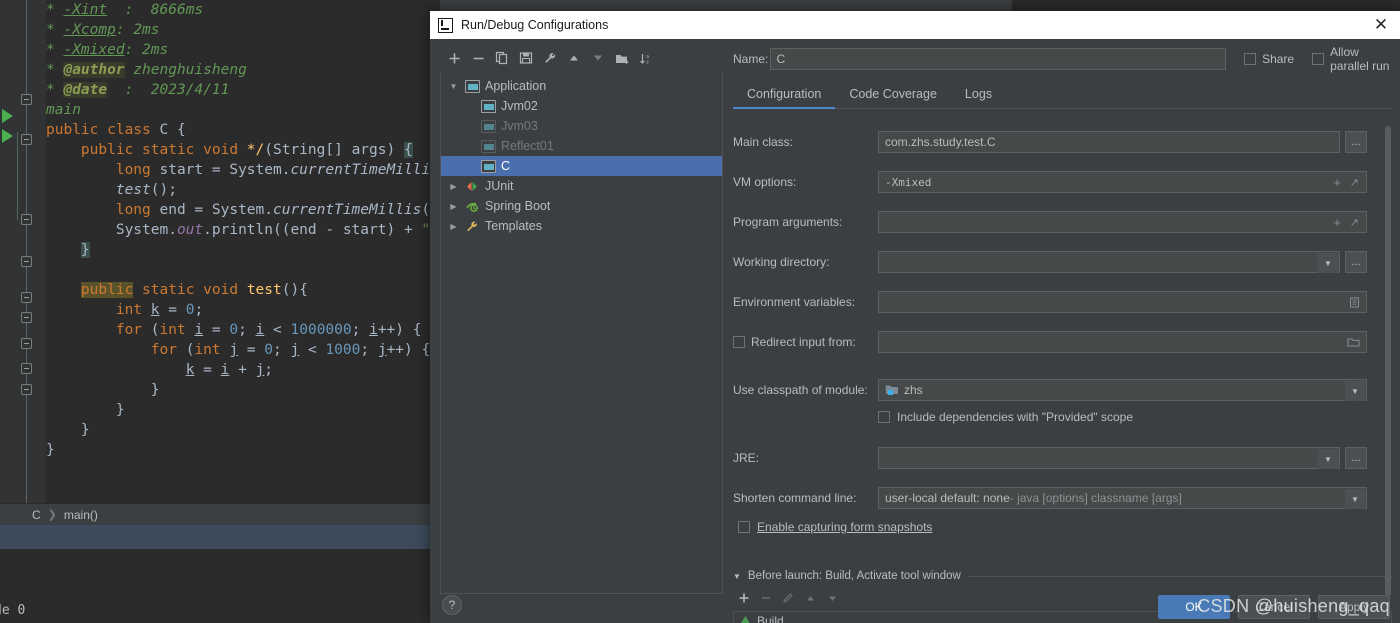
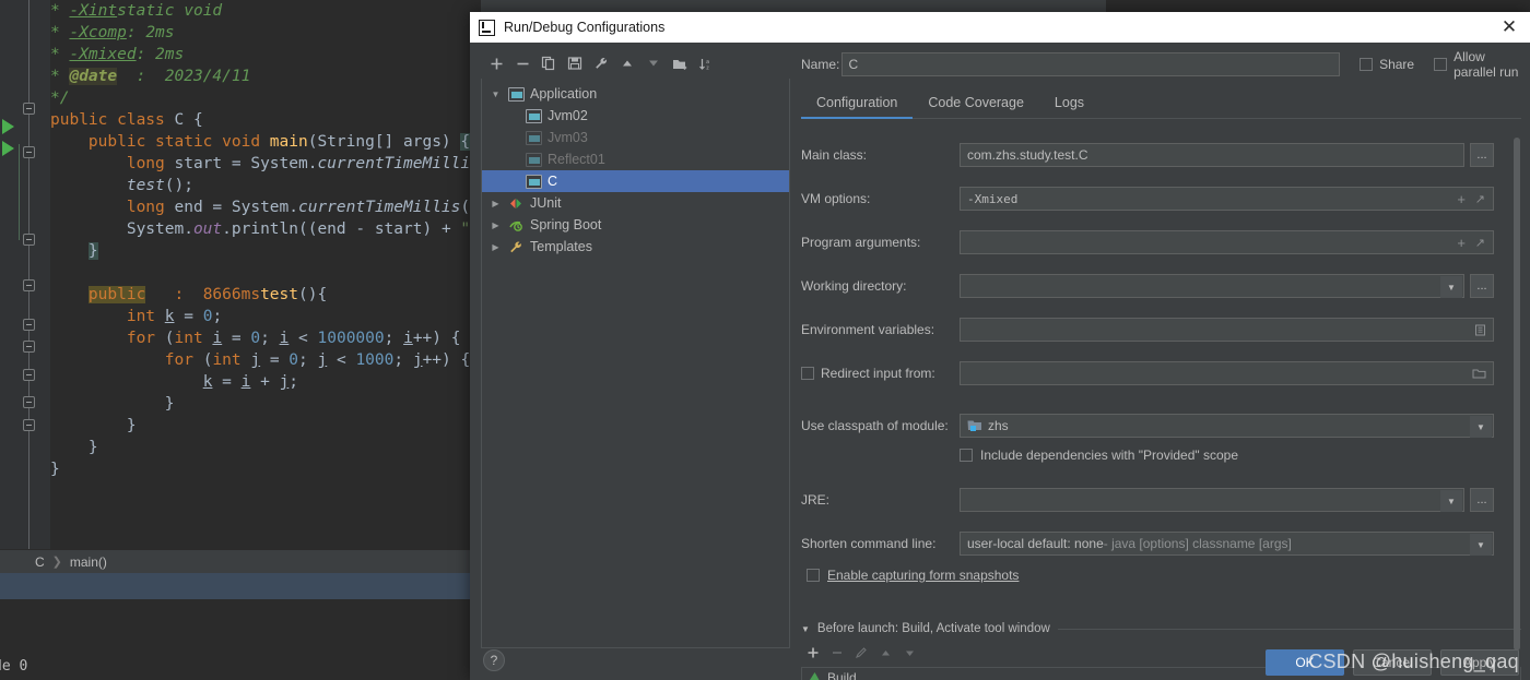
- * -Xint : 8666ms
+ * -Xintstatic void
  * -Xcomp: 2ms
  * -Xmixed: 2ms
- * @author zhenghuisheng
  * @date : 2023/4/11
- main
+ */
  public class C {
- public static void */(String[] args) {
+ public static void main(String[] args) {
  long start = System.currentTimeMilli
  test();
  long end = System.currentTimeMillis(
  System.out.println((end - start) + "
  }
- public static void test(){
+ public : 8666mstest(){
  int k = 0;
  for (int i = 0; i < 1000000; i++) {
  for (int j = 0; j < 1000; j++) {
  k = i + j;
  }
  }
  }
  }
  C
  ❯
  main()
  Run/Debug Configurations
  ✕
  ▼
  Application
  Jvm02
  Jvm03
  Reflect01
  C
  ▶
  JUnit
  ▶
  Spring Boot
  ▶
  Templates
  Name:
  C
  Share
  Allow parallel run
  Configuration
  Code Coverage
  Logs
  Main class:
  com.zhs.study.test.C
  ...
  VM options:
  -Xmixed
  +
  ↗
  Program arguments:
  +
  ↗
  Working directory:
  ▼
  ...
  Environment variables:
  Redirect input from:
  Use classpath of module:
  zhs
  ▼
  Include dependencies with "Provided" scope
  JRE:
  ▼
  ...
  Shorten command line:
  user-local default: none
  - java [options] classname [args]
  ▼
  Enable capturing form snapshots
  ▼
  Before launch: Build, Activate tool window
  Build
  ?
  OK
  Cancel
  Apply
  CSDN @huisheng_qaq
